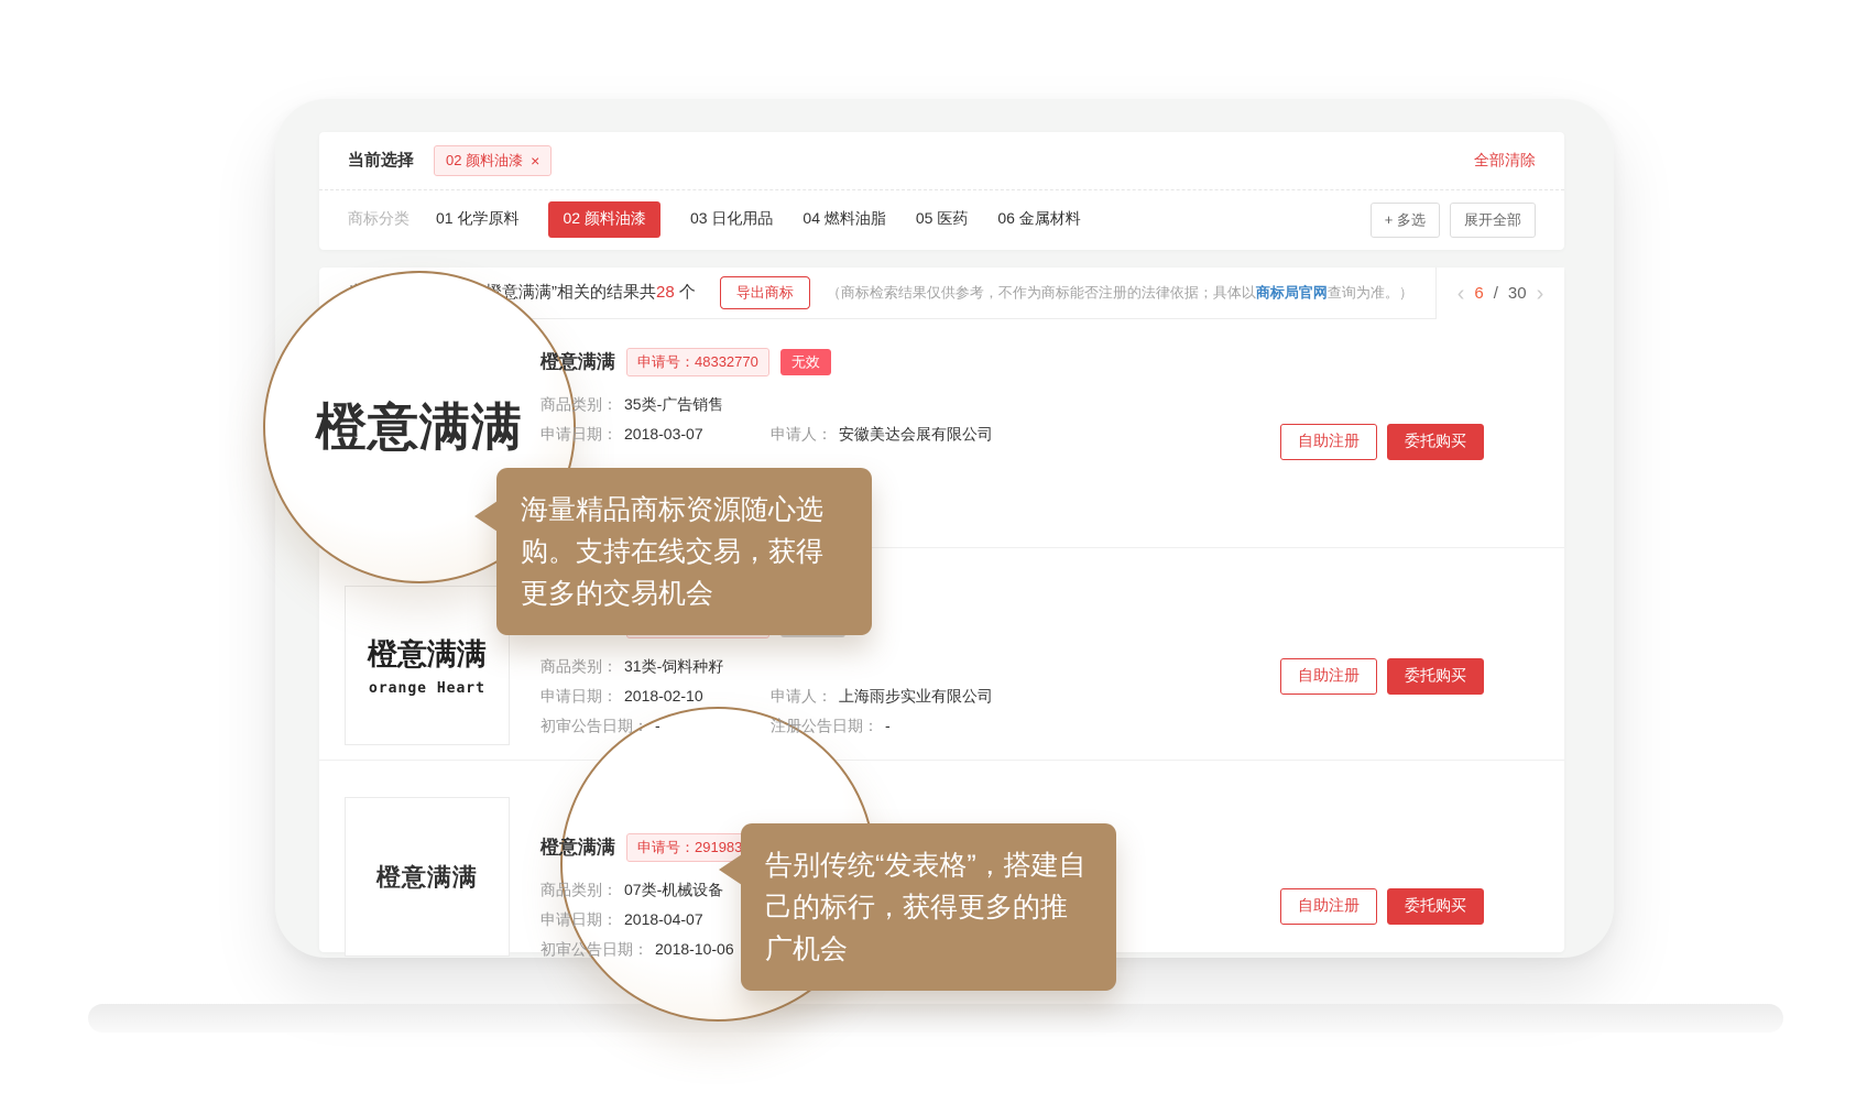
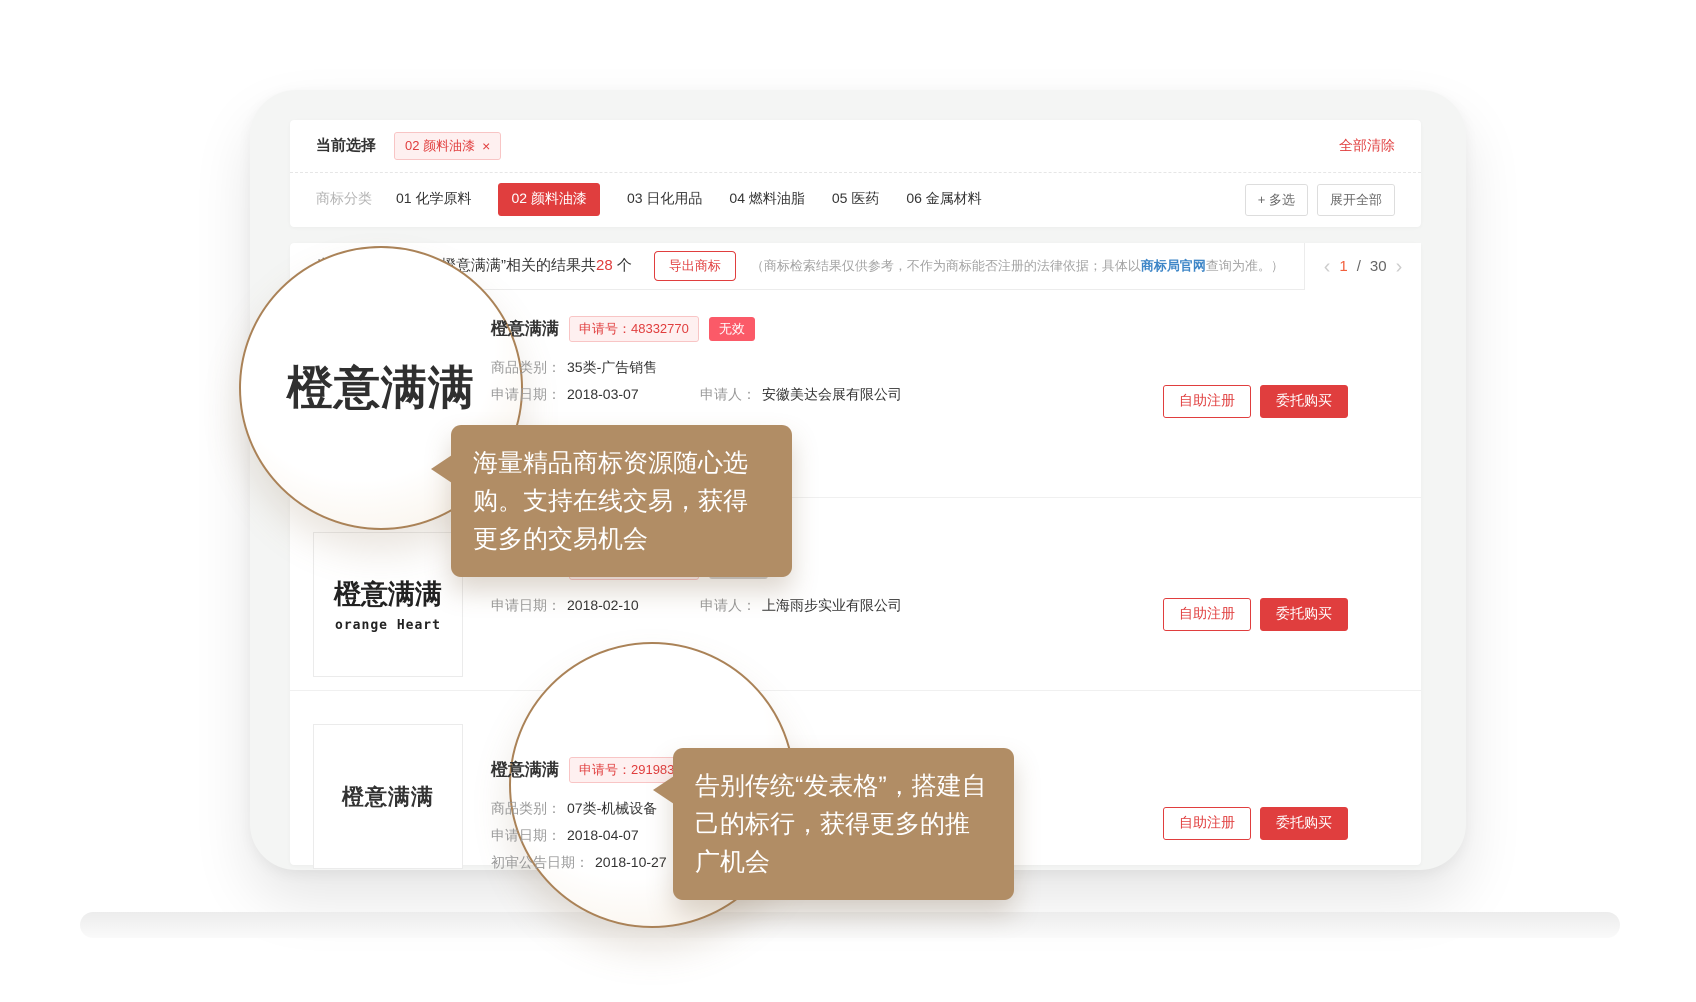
  当前选择
  02 颜料油漆
  ×
  全部清除
  商标分类
  01 化学原料
  02 颜料油漆
  03 日化用品
  04 燃料油脂
  05 医药
  06 金属材料
  + 多选
  展开全部
  导出商标
  （商标检索结果仅供参考，不作为商标能否注册的法律依据；具体以商标局官网查询为准。）
  ‹
- 6
+ 1
  /
  30
  ›
  橙意满满
  申请号：48332770
  无效
  商品类别： 35类-广告销售
  申请日期： 2018-03-07 申请人： 安徽美达会展有限公司
  自助注册
  委托购买
  橙意满满
  orange Heart
- 商品类别： 31类-饲料种籽
  申请日期： 2018-02-10 申请人： 上海雨步实业有限公司
- 初审公告日期： - 注册公告日期： -
  自助注册
  委托购买
  橙意满满
  橙意满满
  申请号：291983
  商品类别： 07类-机械设备
  申请日期： 2018-04-07
- 初审公告日期： 2018-10-06
+ 初审公告日期： 2018-10-27
  自助注册
  委托购买
  橙意满满
  海量精品商标资源随心选购。支持在线交易，获得更多的交易机会
  告别传统“发表格”，搭建自己的标行，获得更多的推广机会
